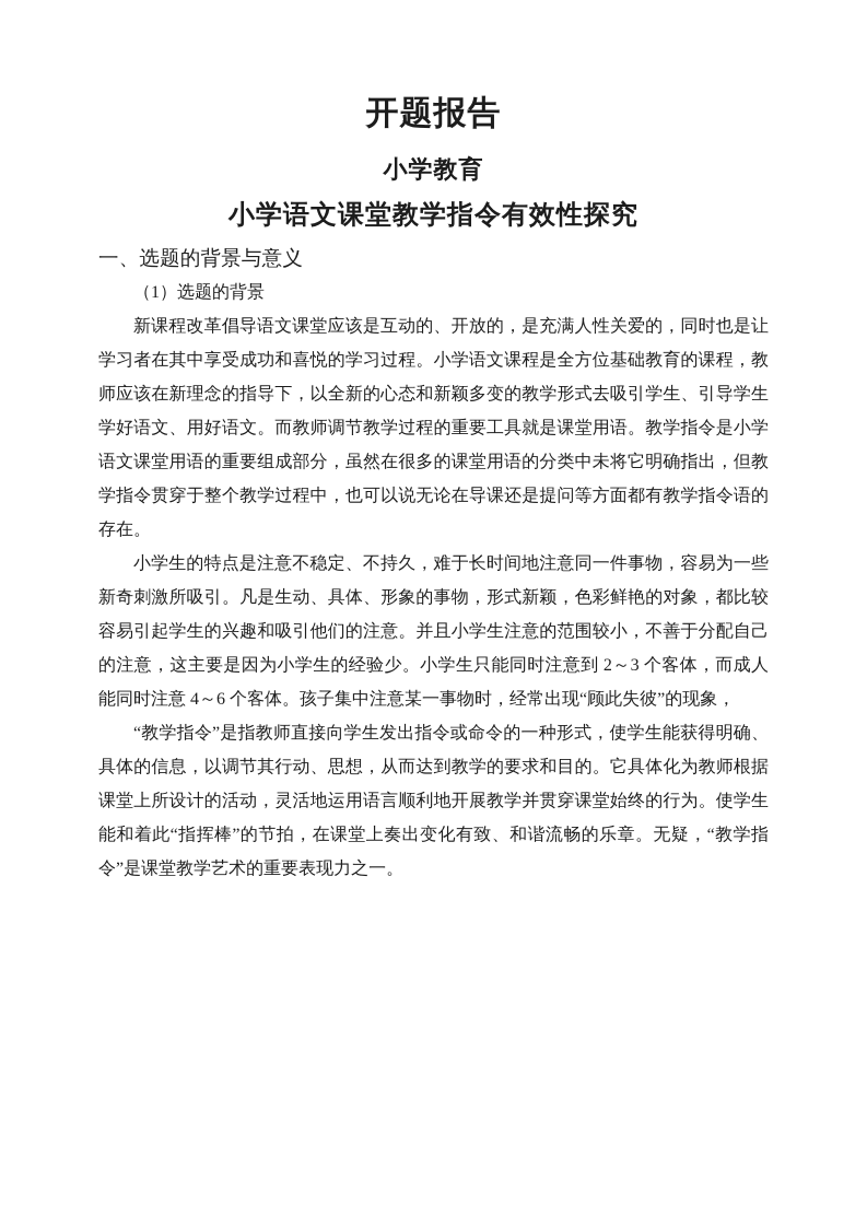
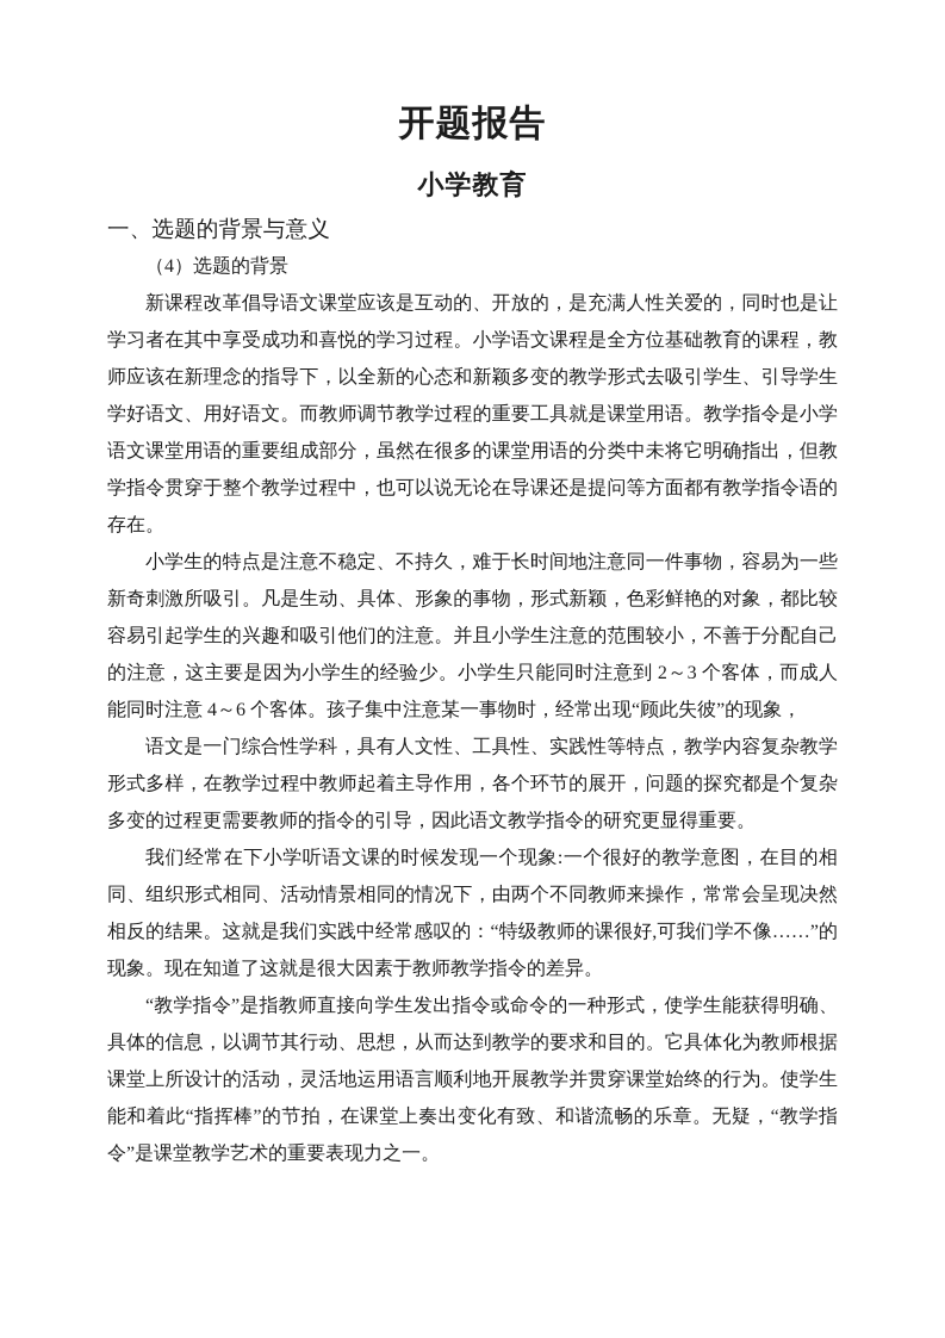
  开题报告
  小学教育
- 小学语文课堂教学指令有效性探究
  一、选题的背景与意义
- （1）选题的背景
+ （4）选题的背景
  新课程改革倡导语文课堂应该是互动的、开放的，是充满人性关爱的，同时也是让学习者在其中享受成功和喜悦的学习过程。小学语文课程是全方位基础教育的课程，教师应该在新理念的指导下，以全新的心态和新颖多变的教学形式去吸引学生、引导学生学好语文、用好语文。而教师调节教学过程的重要工具就是课堂用语。教学指令是小学语文课堂用语的重要组成部分，虽然在很多的课堂用语的分类中未将它明确指出，但教学指令贯穿于整个教学过程中，也可以说无论在导课还是提问等方面都有教学指令语的存在。
  小学生的特点是注意不稳定、不持久，难于长时间地注意同一件事物，容易为一些新奇刺激所吸引。凡是生动、具体、形象的事物，形式新颖，色彩鲜艳的对象，都比较容易引起学生的兴趣和吸引他们的注意。并且小学生注意的范围较小，不善于分配自己的注意，这主要是因为小学生的经验少。小学生只能同时注意到 2～3 个客体，而成人能同时注意 4～6 个客体。孩子集中注意某一事物时，经常出现“顾此失彼”的现象，
+ 语文是一门综合性学科，具有人文性、工具性、实践性等特点，教学内容复杂教学形式多样，在教学过程中教师起着主导作用，各个环节的展开，问题的探究都是个复杂多变的过程更需要教师的指令的引导，因此语文教学指令的研究更显得重要。
+ 我们经常在下小学听语文课的时候发现一个现象:一个很好的教学意图，在目的相同、组织形式相同、活动情景相同的情况下，由两个不同教师来操作，常常会呈现决然相反的结果。这就是我们实践中经常感叹的：“特级教师的课很好,可我们学不像……”的现象。现在知道了这就是很大因素于教师教学指令的差异。
  “教学指令”是指教师直接向学生发出指令或命令的一种形式，使学生能获得明确、具体的信息，以调节其行动、思想，从而达到教学的要求和目的。它具体化为教师根据课堂上所设计的活动，灵活地运用语言顺利地开展教学并贯穿课堂始终的行为。使学生能和着此“指挥棒”的节拍，在课堂上奏出变化有致、和谐流畅的乐章。无疑，“教学指令”是课堂教学艺术的重要表现力之一。
